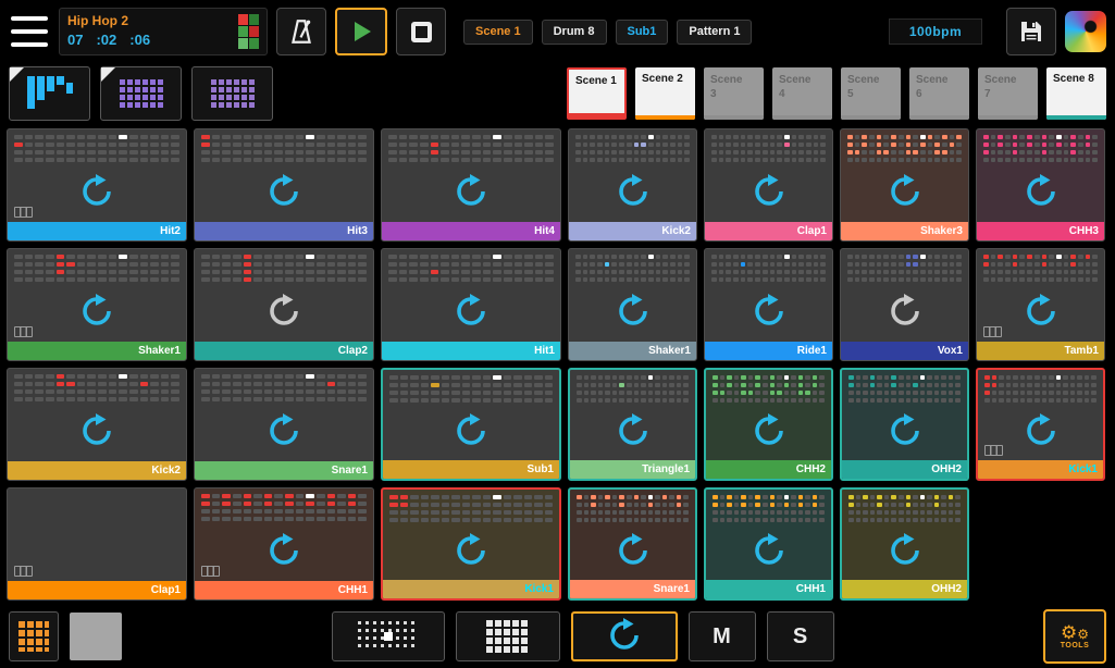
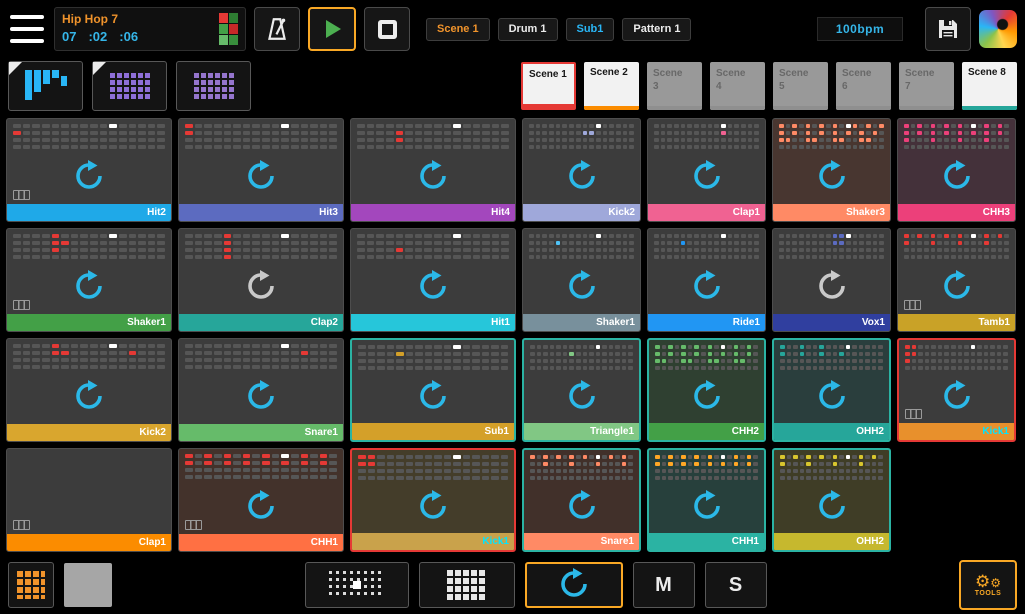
- Hip Hop 2
+ Hip Hop 7
  07
  :02
  :06
  Scene 1
- Drum 8
+ Drum 1
  Sub1
  Pattern 1
  100bpm
  Scene 1
  Scene 2
  Scene 3
  Scene 4
  Scene 5
  Scene 6
  Scene 7
  Scene 8
  Hit2
  Hit3
  Hit4
  Kick2
  Clap1
  Shaker3
  CHH3
  Shaker1
  Clap2
  Hit1
  Shaker1
  Ride1
  Vox1
  Tamb1
  Kick2
  Snare1
  Sub1
  Triangle1
  CHH2
  OHH2
  Kick1
  Clap1
  CHH1
  Kick1
  Snare1
  CHH1
  OHH2
  M
  S
  ⚙⚙
